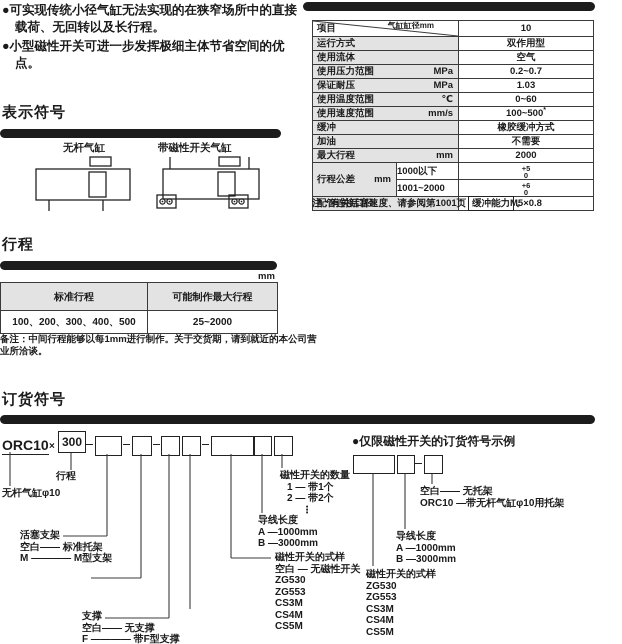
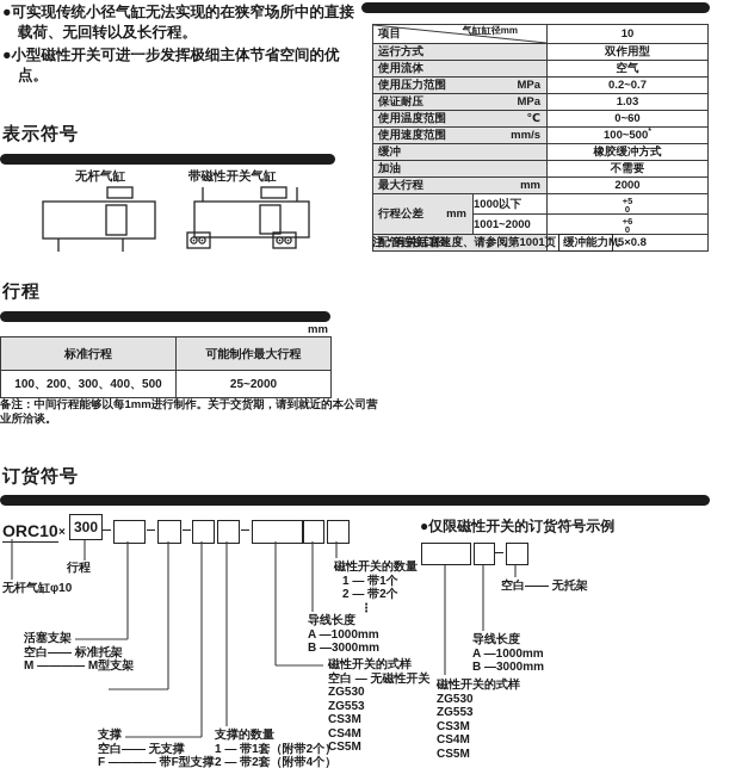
  ●可实现传统小径气缸无法实现的在狭窄场所中的直接载荷、无回转以及长行程。
  ●小型磁性开关可进一步发挥极细主体节省空间的优点。
  项目 气缸缸径mm	10
  运行方式	双作用型
  使用流体	空气
  使用压力范围 MPa	0.2~0.7
  保证耐压 MPa	1.03
  使用温度范围 ℃	0~60
  使用速度范围 mm/s	100~500
  缓冲	橡胶缓冲方式
  加油	不需要
  最大行程 mm	2000
  行程公差 mm	1000以下	+50
  1001~2000	+60
  配管连接口径	M5×0.8
  注：有关活塞速度、请参阅第1001页 缓冲能力 。
  表示符号
  无杆气缸
  带磁性开关气缸
  行程
  mm
  标准行程	可能制作最大行程
  100、200、300、400、500	25~2000
  备注：中间行程能够以每1mm进行制作。关于交货期，请到就近的本公司营业所洽谈。
  订货符号
  ORC10
  ×
  300
  行程
  无杆气缸φ10
  活塞支架
  空白—— 标准托架
  M ———— M型支架
  支撑
  空白—— 无支撑
  F ———— 带F型支撑
+ 支撑的数量
+ 1 — 带1套（附带2个）
+ 2 — 带2套（附带4个）
  导线长度
  A —1000mm
  B —3000mm
  磁性开关的式样
  空白 — 无磁性开关
  ZG530
  ZG553
  CS3M
  CS4M
  CS5M
  磁性开关的数量
  1 — 带1个
  2 — 带2个
  ⋮
  ●仅限磁性开关的订货符号示例
  空白—— 无托架
- ORC10 —带无杆气缸φ10用托架
  导线长度
  A —1000mm
  B —3000mm
  磁性开关的式样
  ZG530
  ZG553
  CS3M
  CS4M
  CS5M
